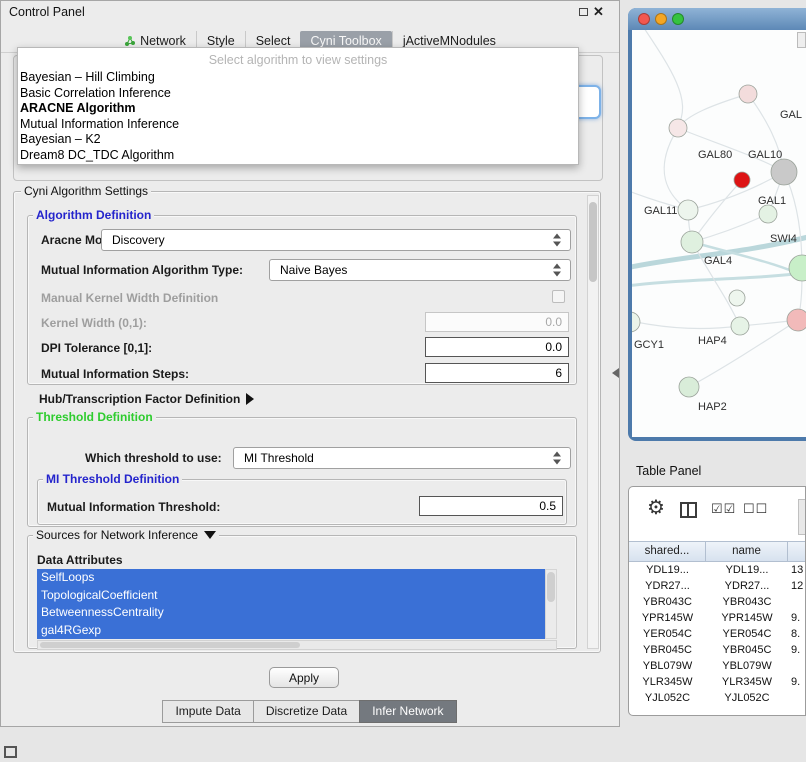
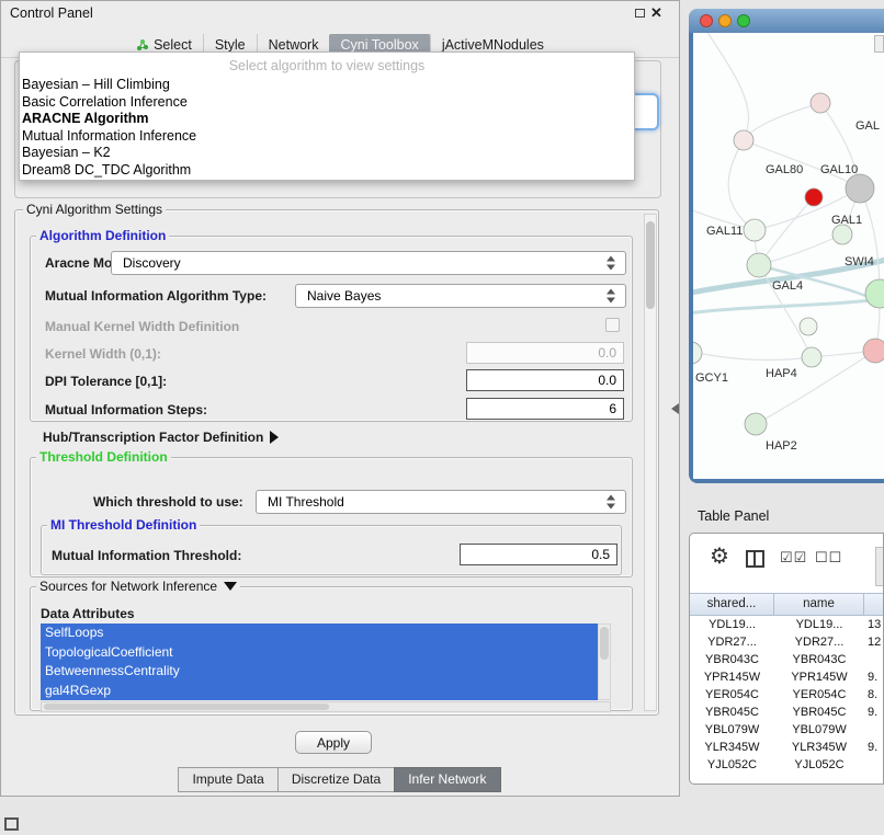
  Control Panel
  ✕
- Network
+ Select
  Style
- Select
+ Network
  Cyni Toolbox
  jActiveMNodules
  Select algorithm to view settings
  Bayesian – Hill Climbing
  Basic Correlation Inference
  ARACNE Algorithm
  Mutual Information Inference
  Bayesian – K2
  Dream8 DC_TDC Algorithm
  Cyni Algorithm Settings
  Algorithm Definition
  Aracne Mo
  Discovery
  Mutual Information Algorithm Type:
  Naive Bayes
  Manual Kernel Width Definition
  Kernel Width (0,1):
  0.0
  DPI Tolerance [0,1]:
  0.0
  Mutual Information Steps:
  6
  Hub/Transcription Factor Definition
  Threshold Definition
  Which threshold to use:
  MI Threshold
  MI Threshold Definition
  Mutual Information Threshold:
  0.5
  Sources for Network Inference
  Data Attributes
  SelfLoops
  TopologicalCoefficient
  BetweennessCentrality
  gal4RGexp
  Apply
  Impute Data
  Discretize Data
  Infer Network
  GAL
  GAL80
  GAL10
  GAL11
  GAL1
  SWI4
  GAL4
  GCY1
  HAP4
  HAP2
  Table Panel
  ⚙
  ☑☑
  ☐☐
  shared...
  name
  YDL19...
  YDL19...
  13
  YDR27...
  YDR27...
  12
  YBR043C
  YBR043C
  YPR145W
  YPR145W
  9.
  YER054C
  YER054C
  8.
  YBR045C
  YBR045C
  9.
  YBL079W
  YBL079W
  YLR345W
  YLR345W
  9.
  YJL052C
  YJL052C
